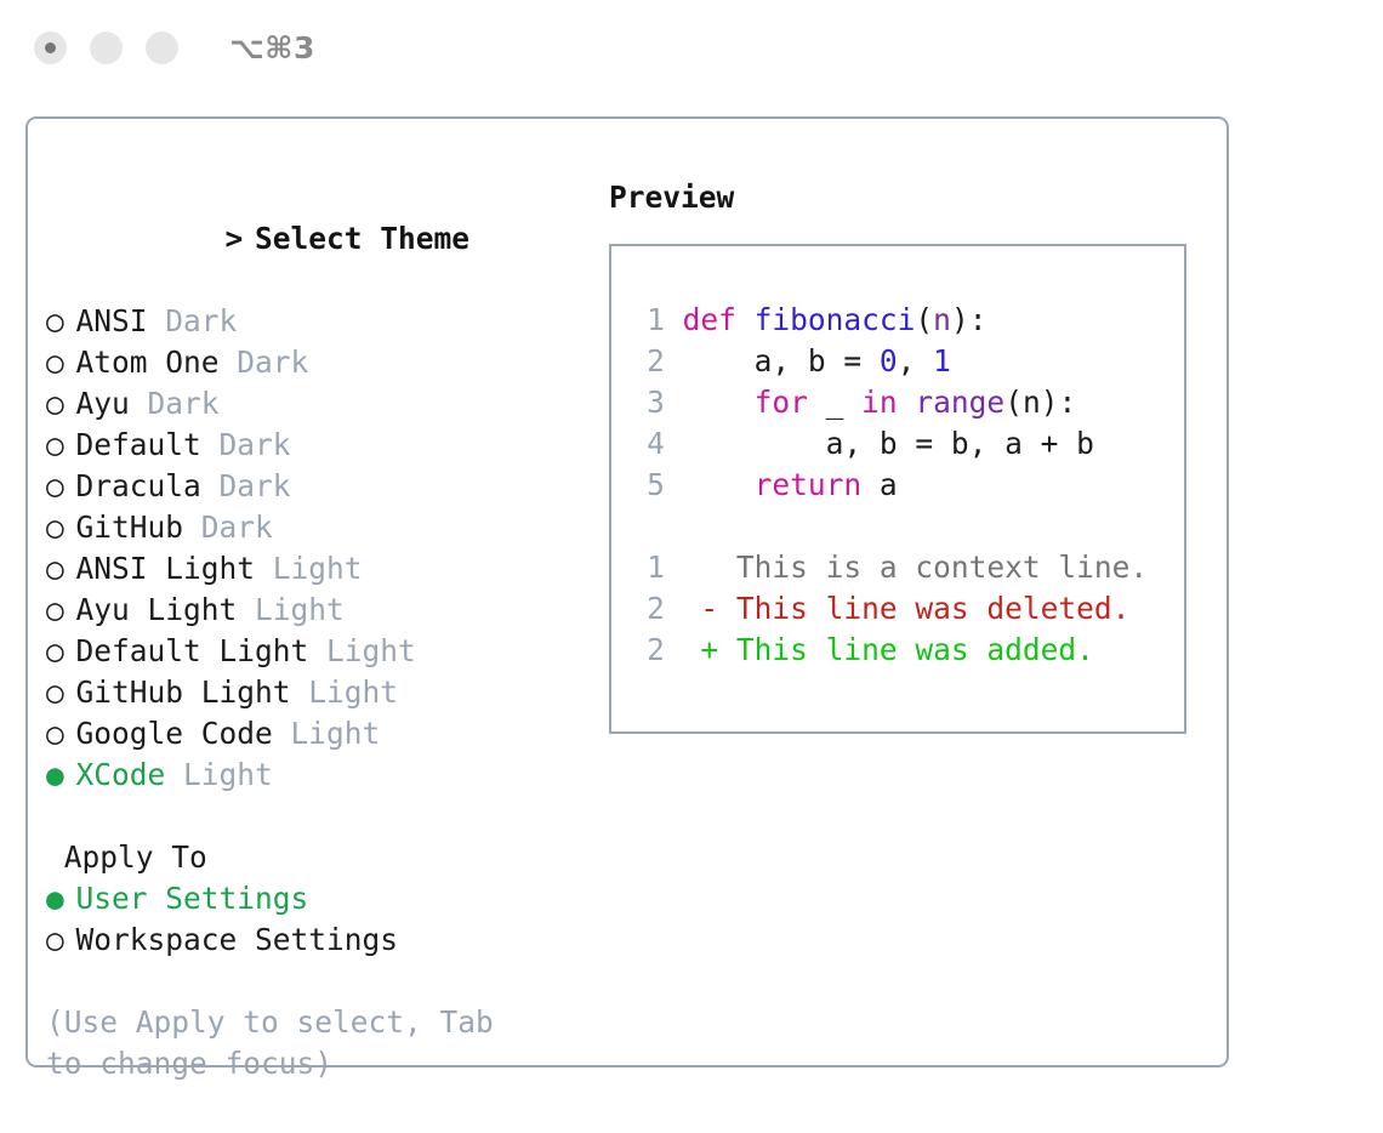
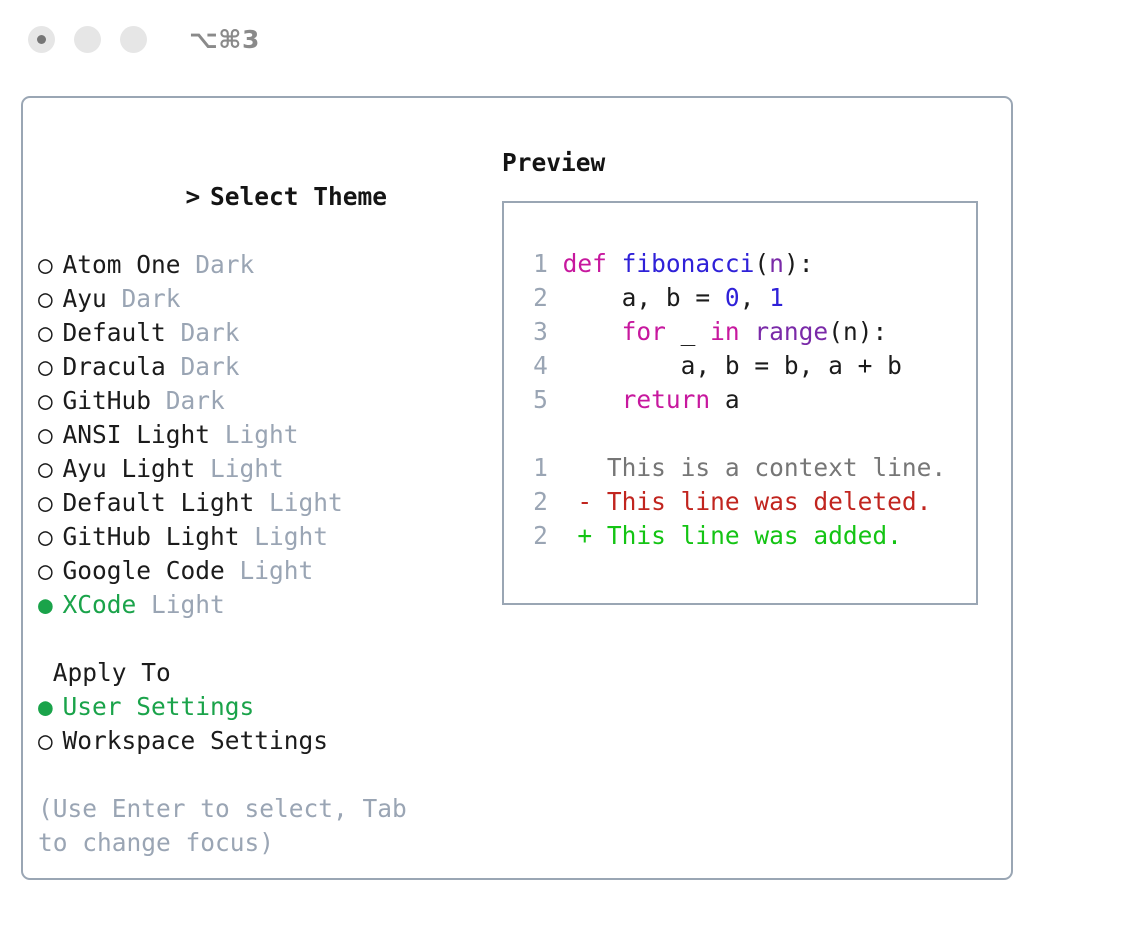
  ⌥⌘3
  > Select Theme
- ○ ANSI Dark
  ○ Atom One Dark
  ○ Ayu Dark
  ○ Default Dark
  ○ Dracula Dark
  ○ GitHub Dark
  ○ ANSI Light Light
  ○ Ayu Light Light
  ○ Default Light Light
  ○ GitHub Light Light
  ○ Google Code Light
  ● XCode Light
  Apply To
  ● User Settings
  ○ Workspace Settings
- (Use Apply to select, Tab to change focus)
+ (Use Enter to select, Tab to change focus)
  Preview
  1 def fibonacci(n):
  2 a, b = 0, 1
  3 for _ in range(n):
  4 a, b = b, a + b
  5 return a
  1 This is a context line.
  2 - This line was deleted.
  2 + This line was added.
